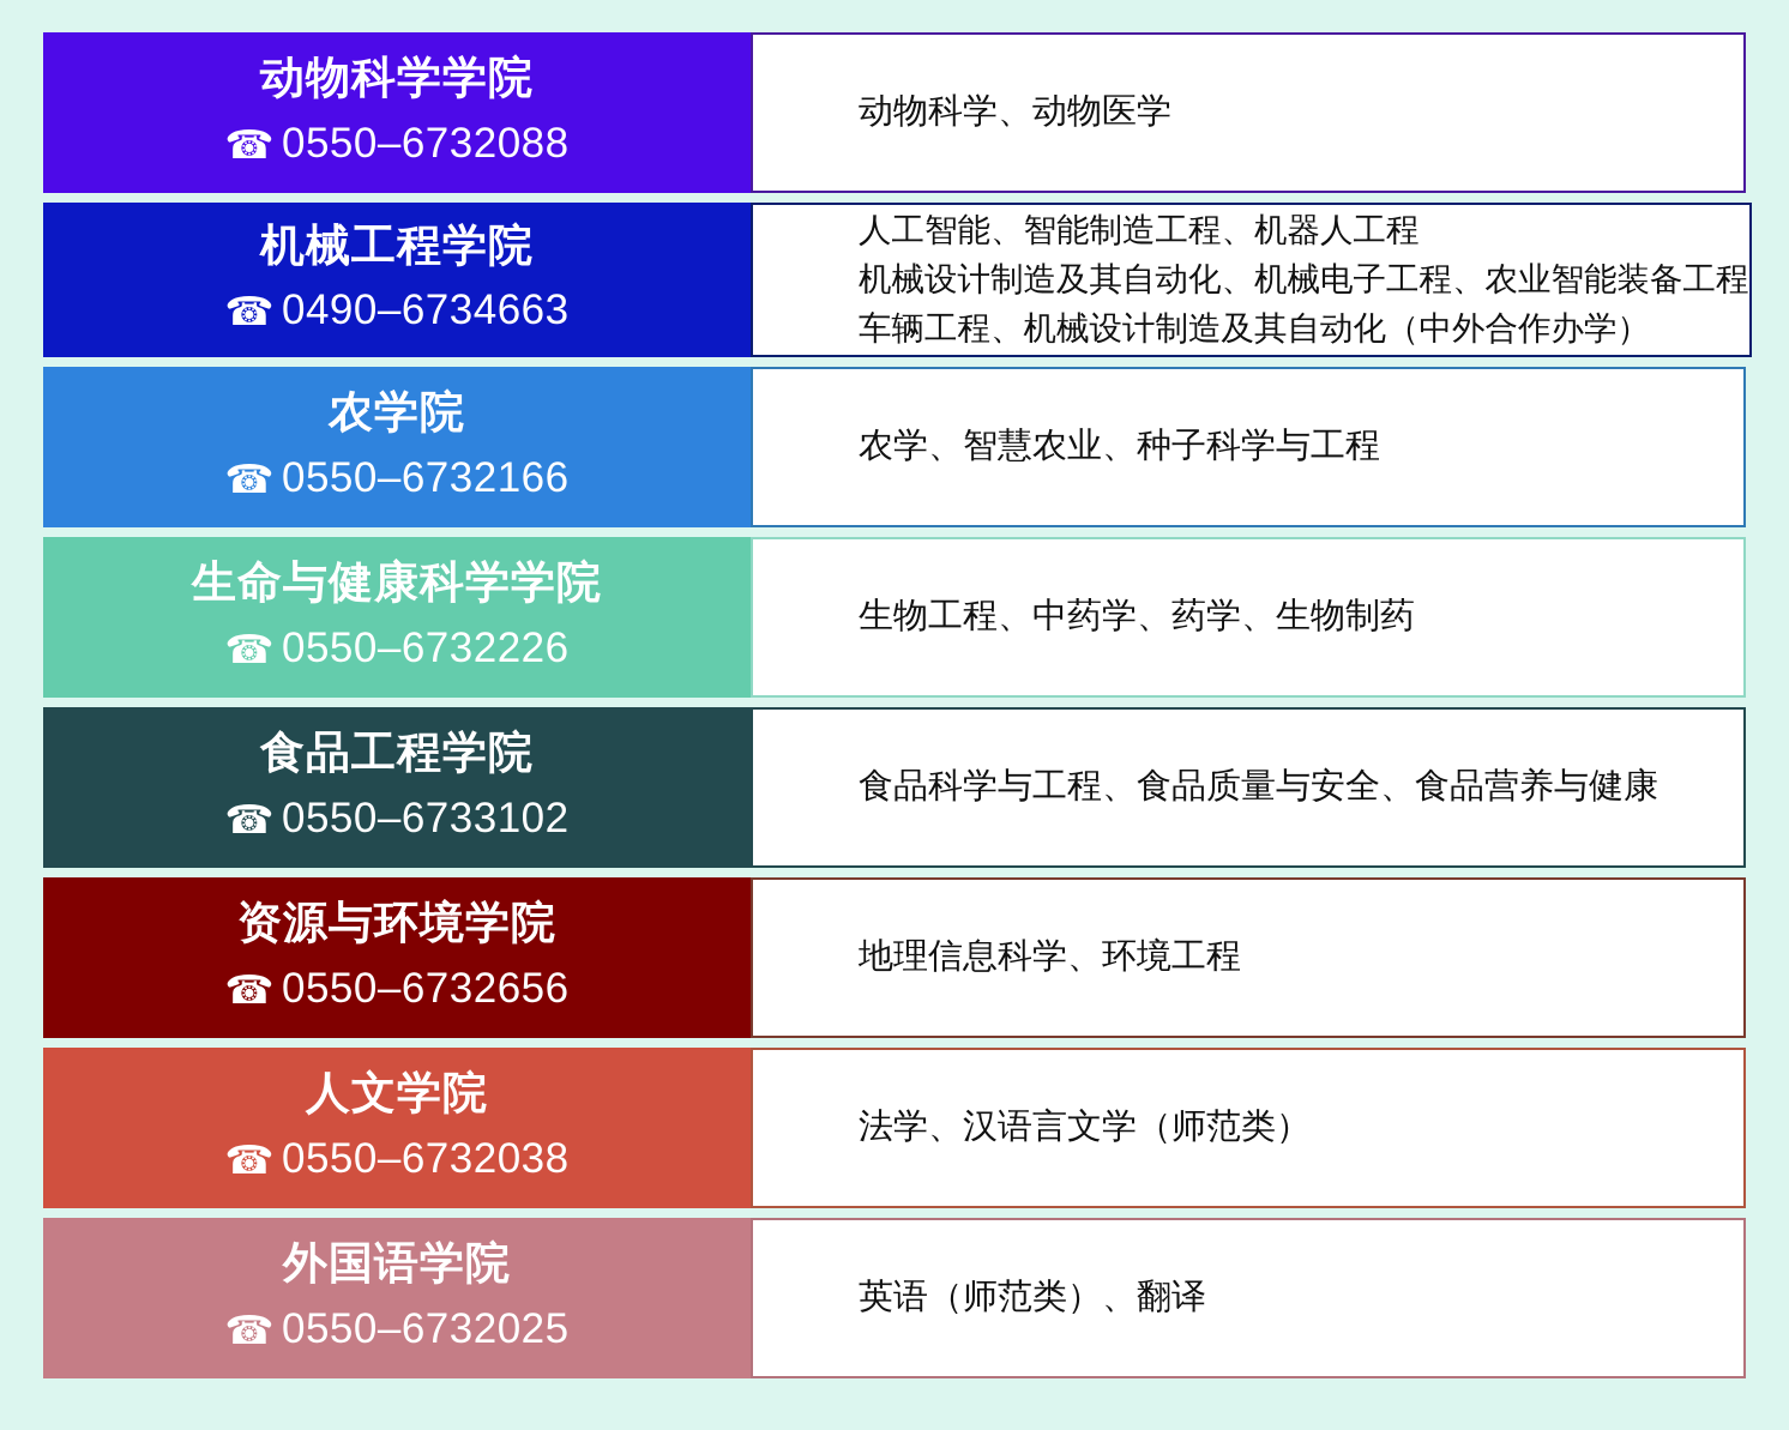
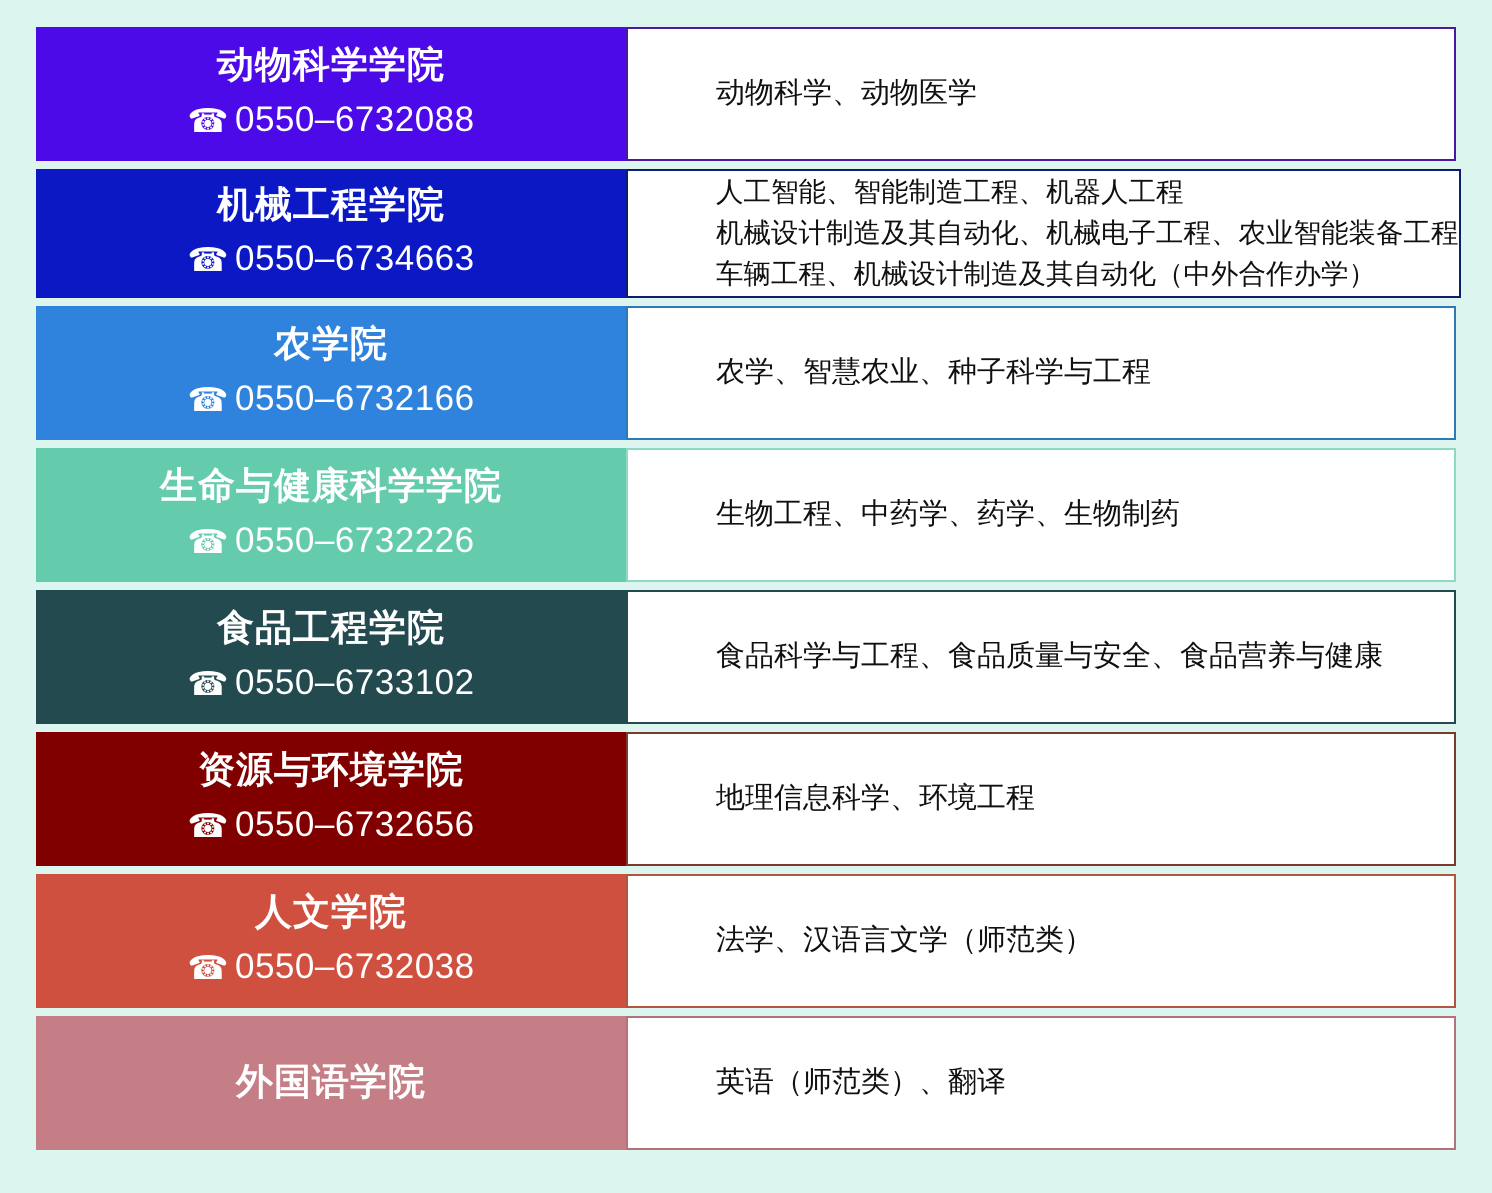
  动物科学学院
  ☎ 0550–6732088
  动物科学、动物医学
  机械工程学院
- ☎ 0490–6734663
+ ☎ 0550–6734663
  人工智能、智能制造工程、机器人工程
  机械设计制造及其自动化、机械电子工程、农业智能装备工程
  车辆工程、机械设计制造及其自动化（中外合作办学）
  农学院
  ☎ 0550–6732166
  农学、智慧农业、种子科学与工程
  生命与健康科学学院
  ☎ 0550–6732226
  生物工程、中药学、药学、生物制药
  食品工程学院
  ☎ 0550–6733102
  食品科学与工程、食品质量与安全、食品营养与健康
  资源与环境学院
  ☎ 0550–6732656
  地理信息科学、环境工程
  人文学院
  ☎ 0550–6732038
  法学、汉语言文学（师范类）
  外国语学院
- ☎ 0550–6732025
  英语（师范类）、翻译
